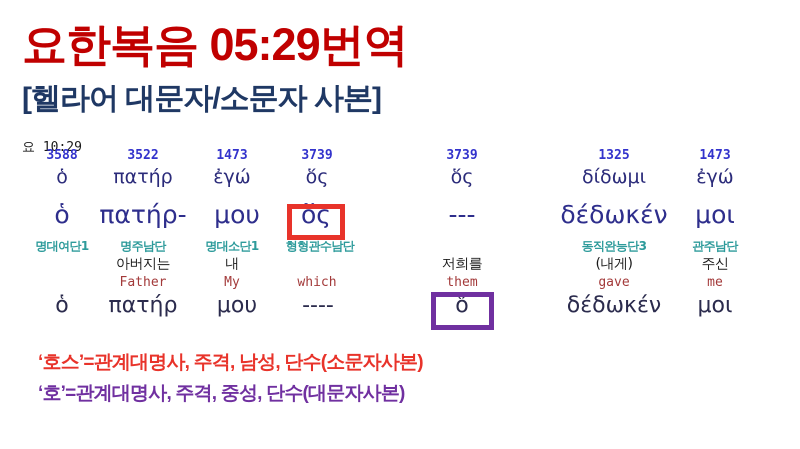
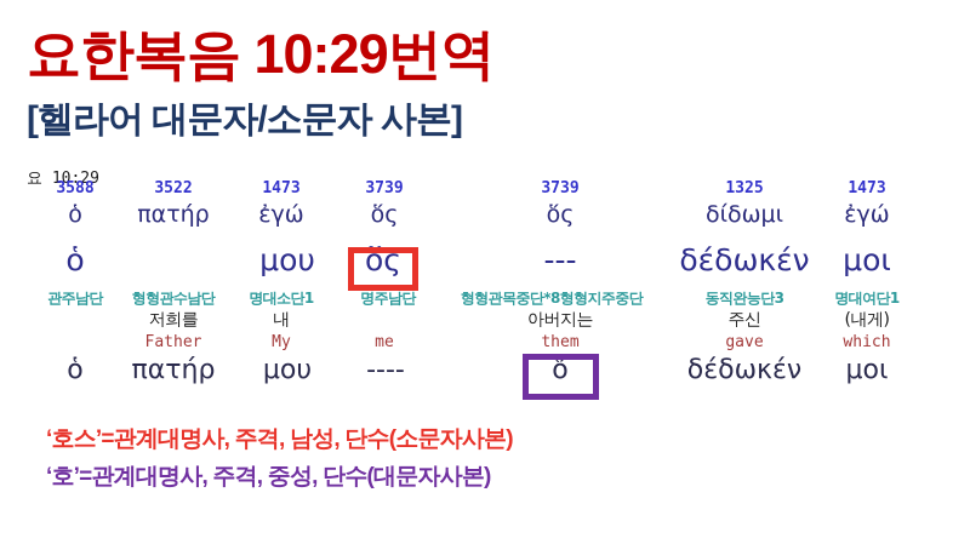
- 요한복음 05:29번역
+ 요한복음 10:29번역
  [헬라어 대문자/소문자 사본]
  요 10:29
  3588
  ὁ
  ὁ
- 명대여단1
+ 관주남단
  ὁ
  3522
  πατήρ
- πατήρ-
- 명주남단
+ 형형관수남단
- 아버지는
+ 저희를
  Father
  πατήρ
  1473
  ἐγώ
  μου
  명대소단1
  내
  My
  μου
  3739
  ὅς
  ὅς
- 형형관수남단
+ 명주남단
- which
+ me
  ----
  3739
  ὅς
  ---
+ 형형관목중단*8형형지주중단
- 저희를
+ 아버지는
  them
  ὅ
  1325
  δίδωμι
  δέδωκέν
  동직완능단3
- (내게)
+ 주신
  gave
  δέδωκέν
  1473
  ἐγώ
  μοι
- 관주남단
+ 명대여단1
- 주신
+ (내게)
- me
+ which
  μοι
  ‘호스’=관계대명사, 주격, 남성, 단수(소문자사본)
  ‘호’=관계대명사, 주격, 중성, 단수(대문자사본)
